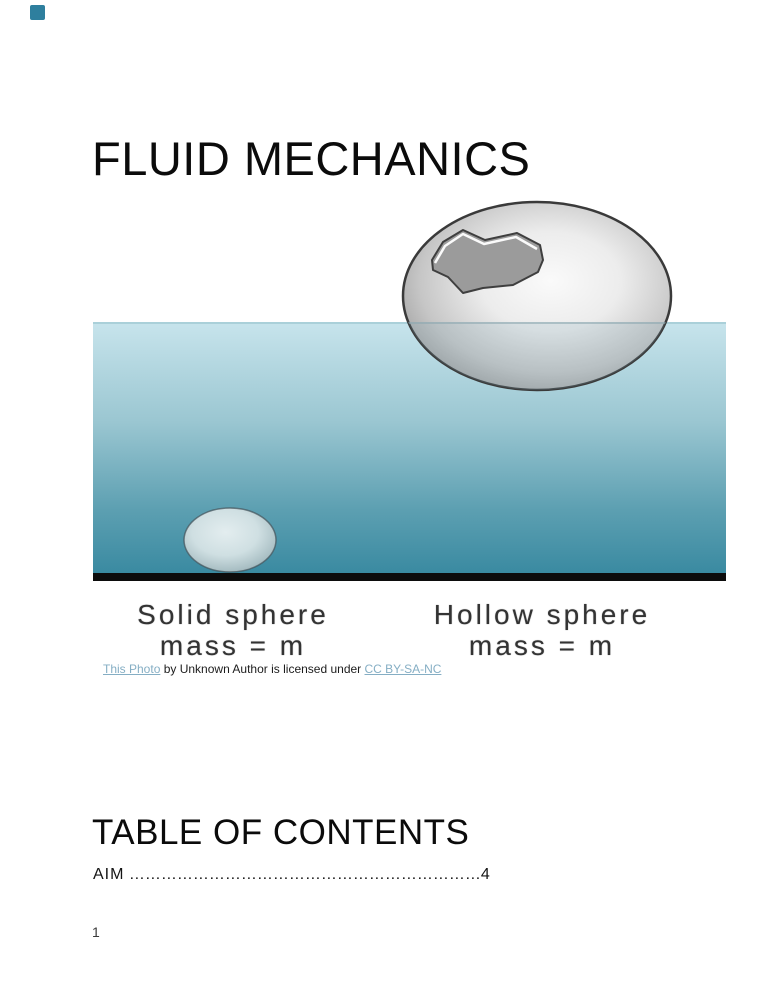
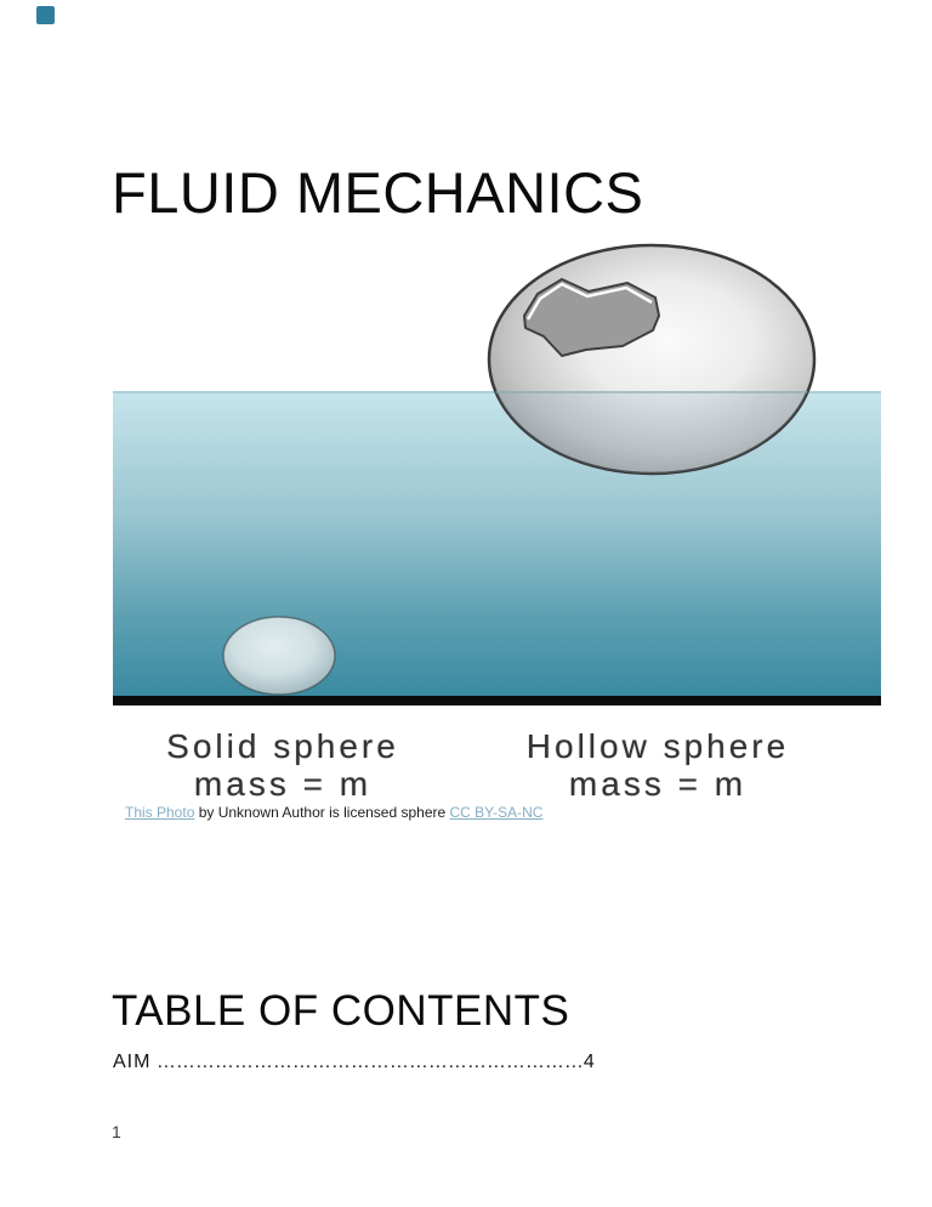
  FLUID MECHANICS
  Solid sphere
  mass = m
  Hollow sphere
  mass = m
- This Photo by Unknown Author is licensed under CC BY-SA-NC
+ This Photo by Unknown Author is licensed sphere CC BY-SA-NC
  TABLE OF CONTENTS
  AIM …………………………………………………………4
  1
